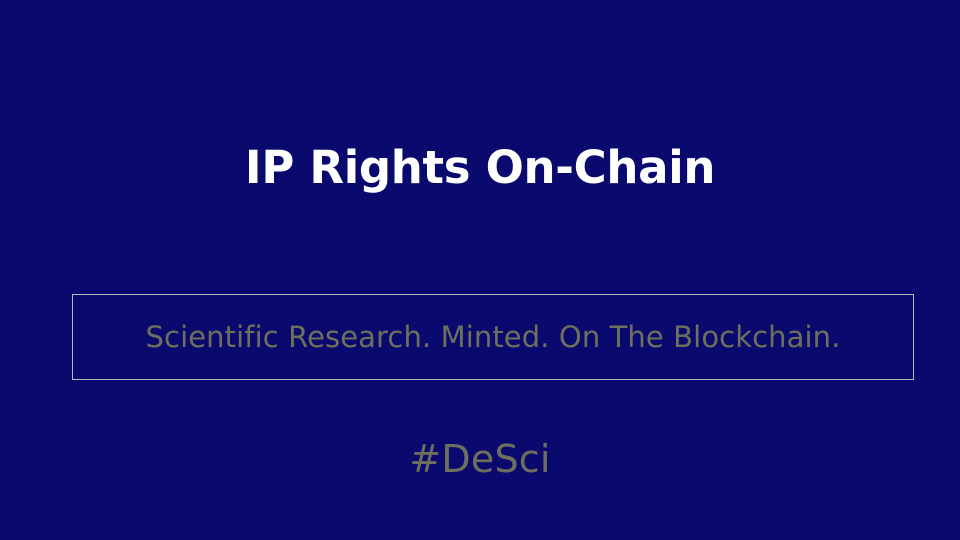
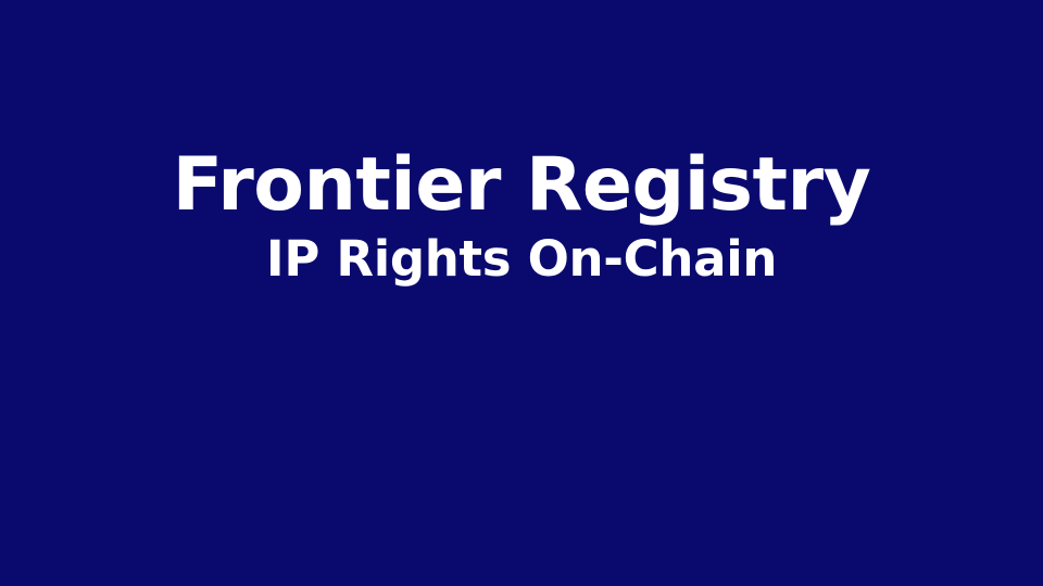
+ Frontier Registry
  IP Rights On-Chain
- Scientific Research. Minted. On The Blockchain.
- #DeSci
